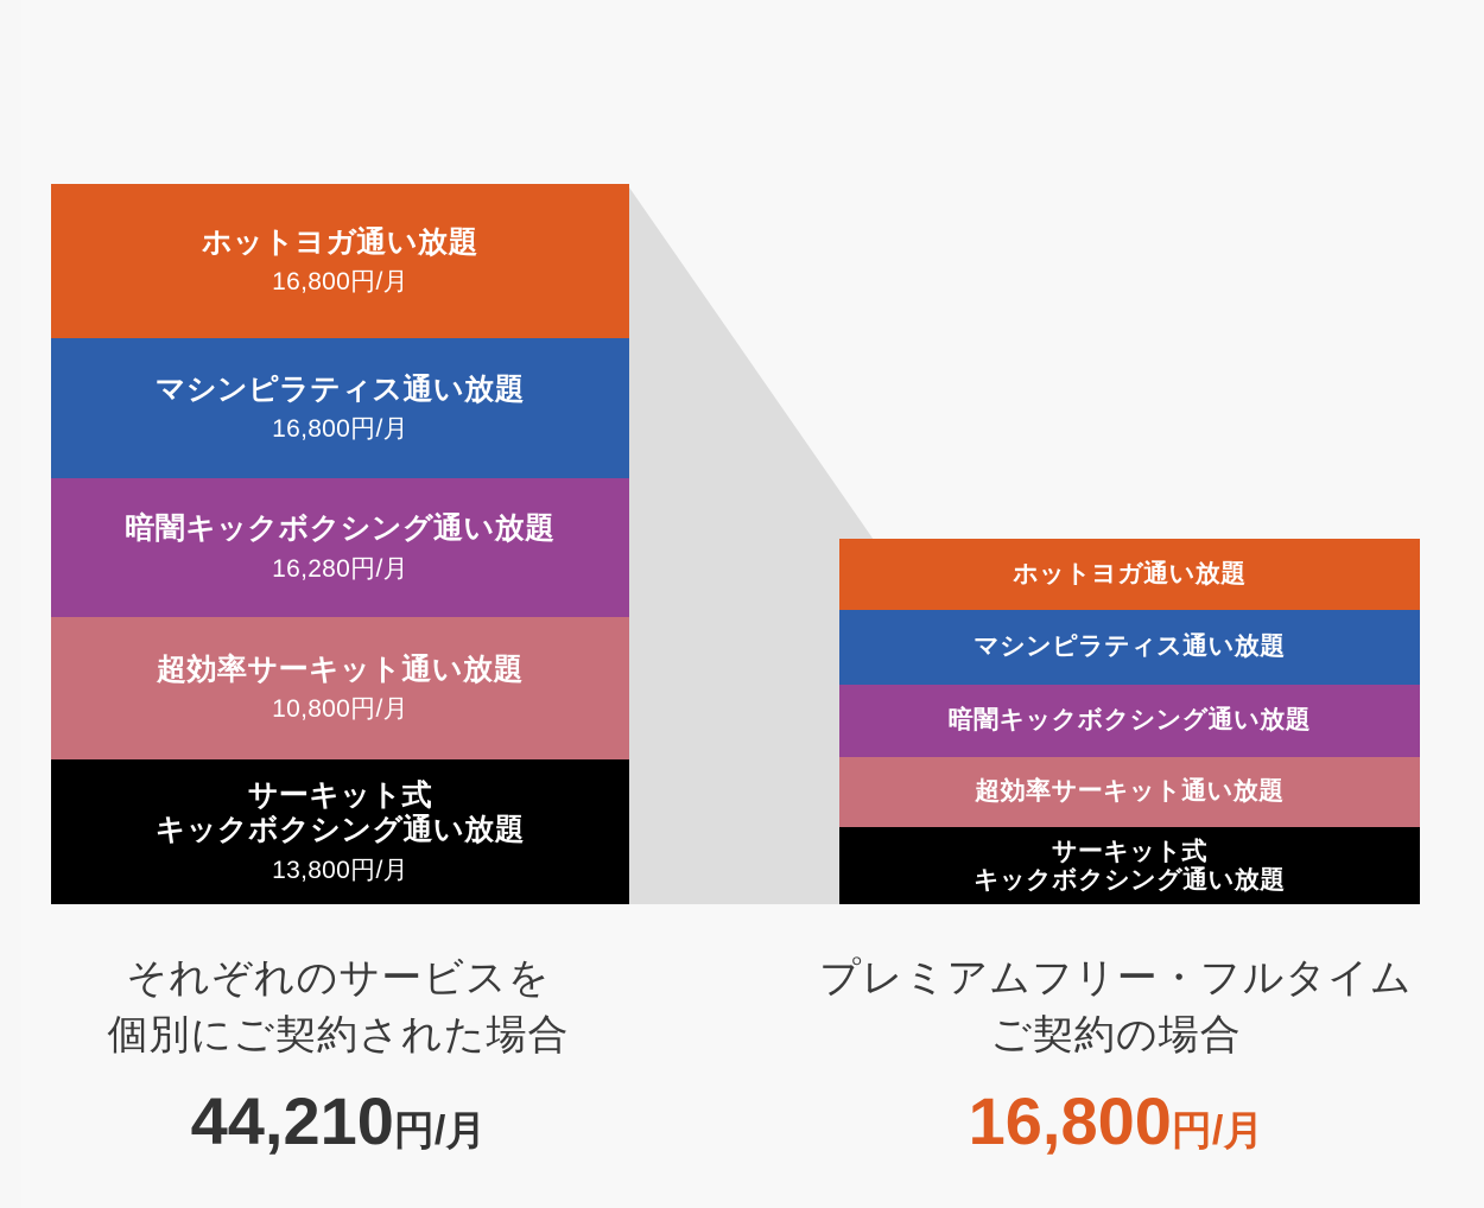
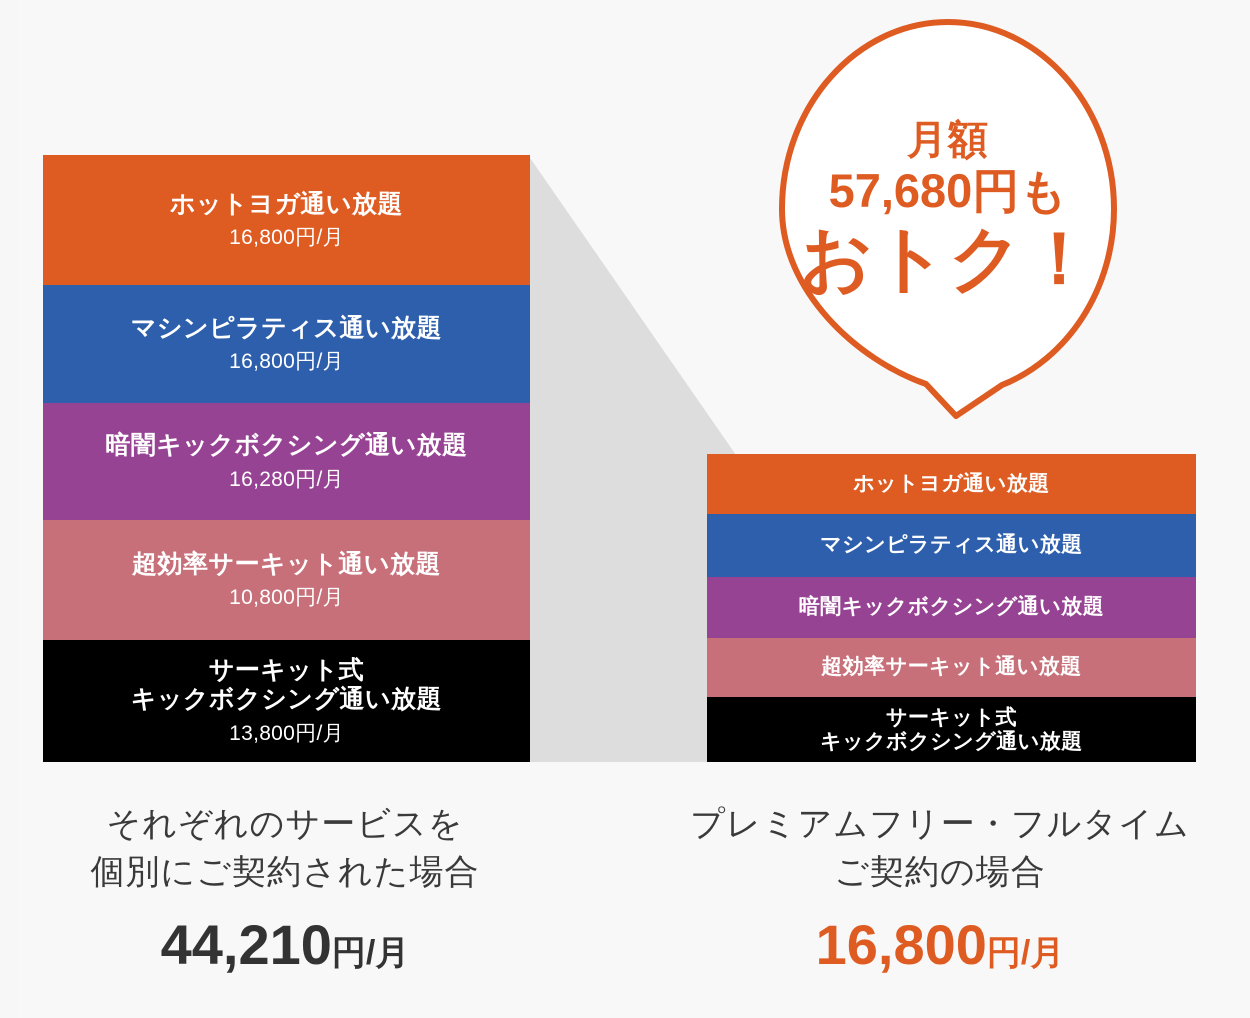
  ホットヨガ通い放題
  16,800円/月
  マシンピラティス通い放題
  16,800円/月
  暗闇キックボクシング通い放題
  16,280円/月
  超効率サーキット通い放題
  10,800円/月
  サーキット式
  キックボクシング通い放題
  13,800円/月
  ホットヨガ通い放題
  マシンピラティス通い放題
  暗闇キックボクシング通い放題
  超効率サーキット通い放題
  サーキット式
  キックボクシング通い放題
+ 月額
+ 57,680円も
+ おトク！
  それぞれのサービスを
  個別にご契約された場合
  44,210円/月
  プレミアムフリー・フルタイム
  ご契約の場合
  16,800円/月
